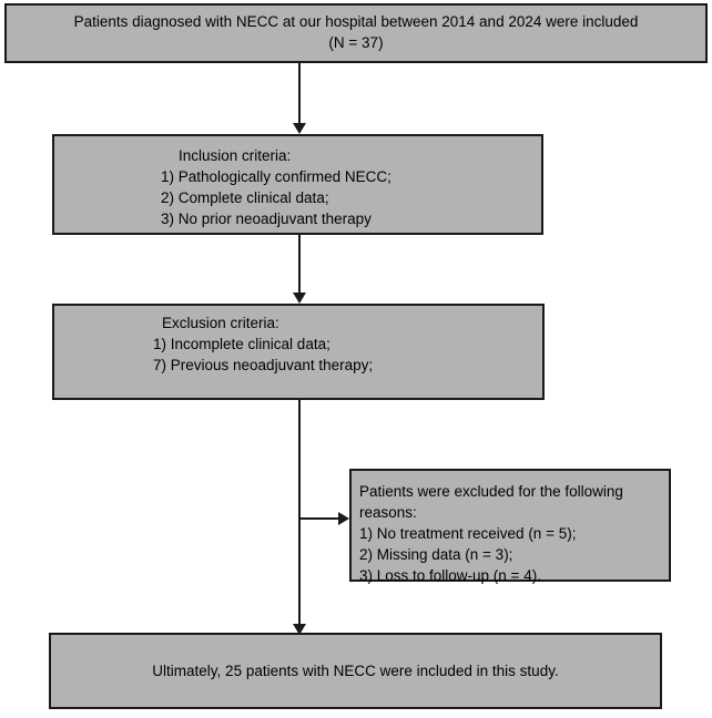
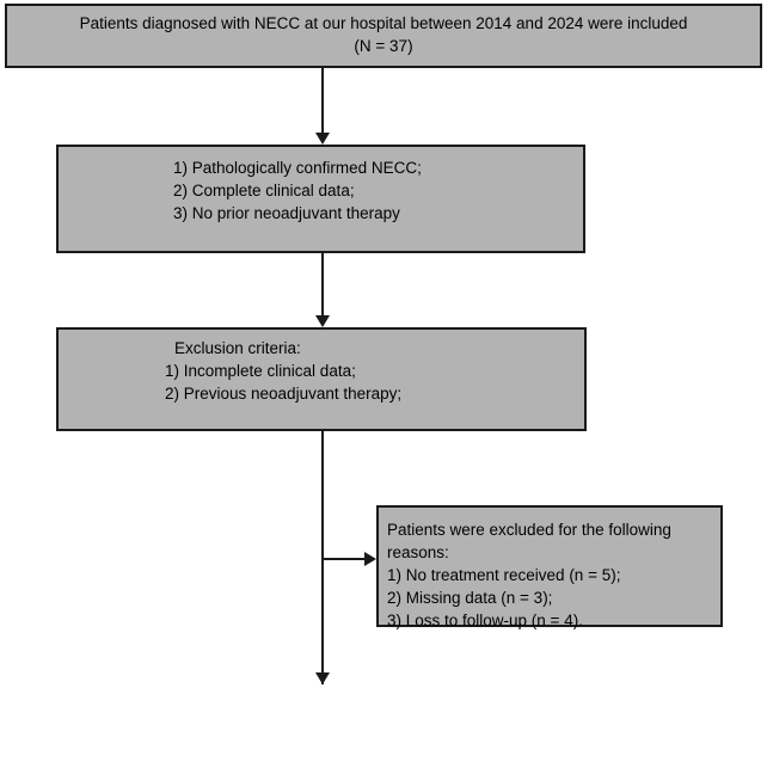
  Patients diagnosed with NECC at our hospital between 2014 and 2024 were included
  (N = 37)
- Inclusion criteria:
  1) Pathologically confirmed NECC;
  2) Complete clinical data;
  3) No prior neoadjuvant therapy
  Exclusion criteria:
  1) Incomplete clinical data;
- 7) Previous neoadjuvant therapy;
+ 2) Previous neoadjuvant therapy;
  Patients were excluded for the following reasons:
  1) No treatment received (n = 5);
  2) Missing data (n = 3);
  3) Loss to follow-up (n = 4).
- Ultimately, 25 patients with NECC were included in this study.
